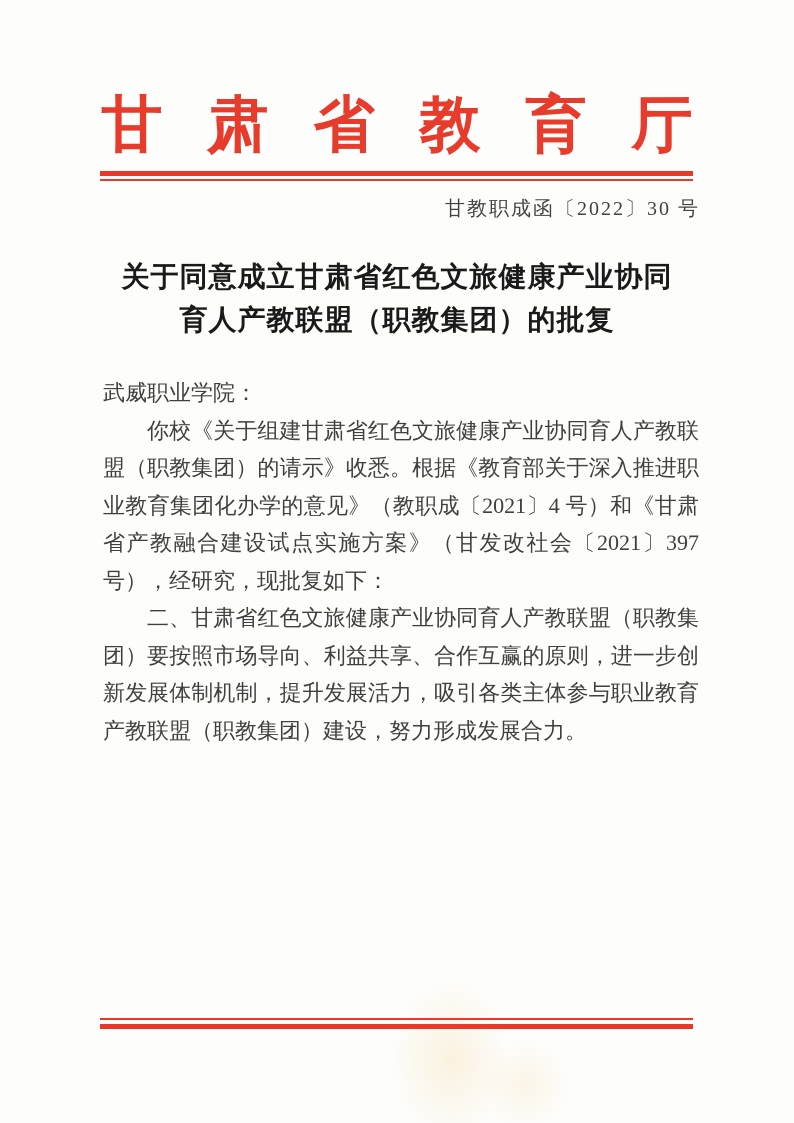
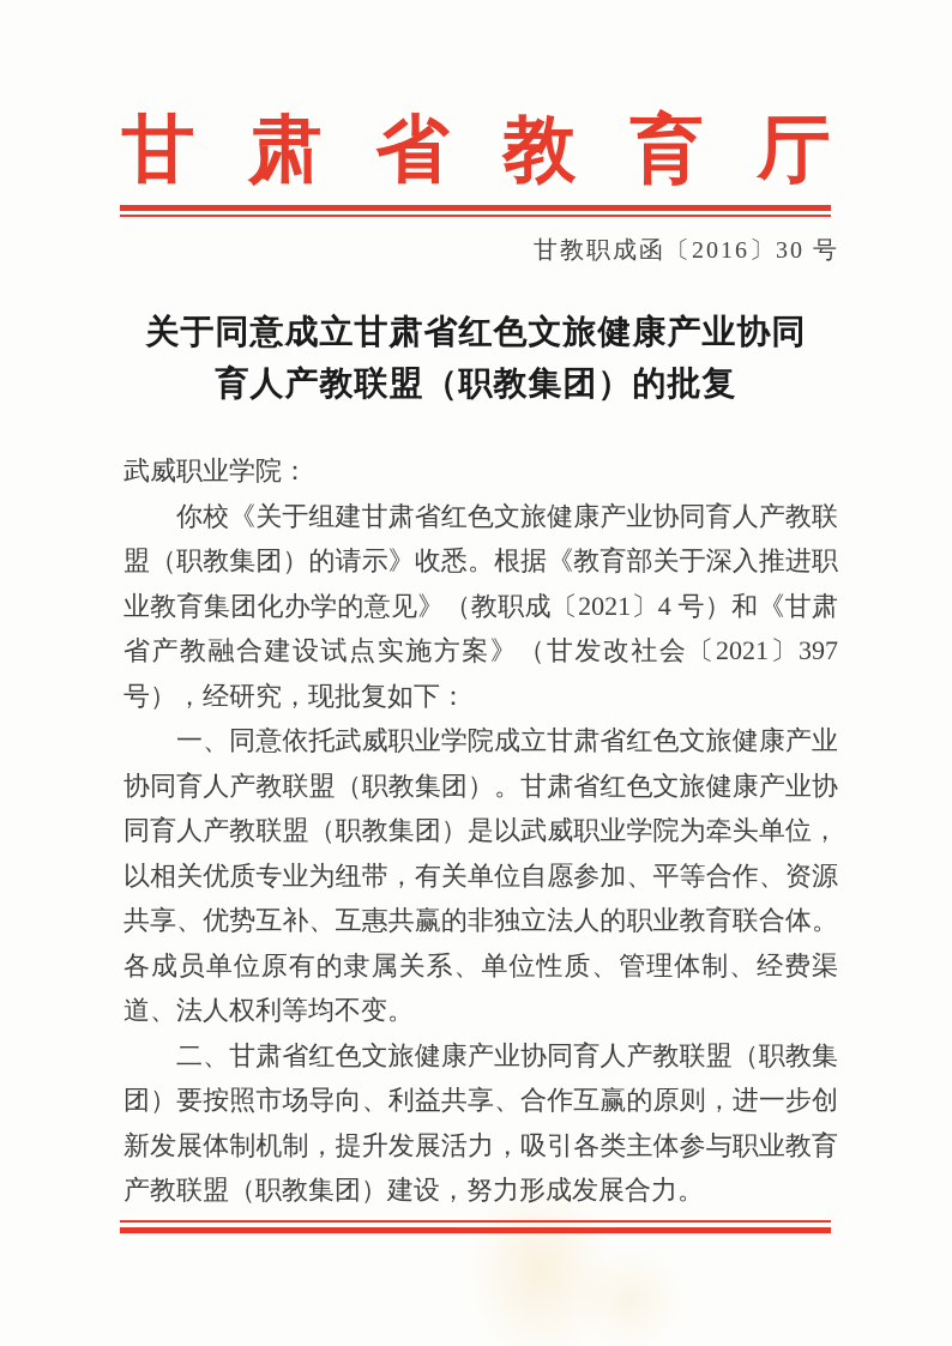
  甘肃省教育厅
- 甘教职成函〔2022〕30 号
+ 甘教职成函〔2016〕30 号
  关于同意成立甘肃省红色文旅健康产业协同
  育人产教联盟（职教集团）的批复
  武威职业学院：
  你校《关于组建甘肃省红色文旅健康产业协同育人产教联盟（职教集团）的请示》收悉。根据《教育部关于深入推进职业教育集团化办学的意见》（教职成〔2021〕4 号）和《甘肃省产教融合建设试点实施方案》（甘发改社会〔2021〕397 号），经研究，现批复如下：
+ 一、同意依托武威职业学院成立甘肃省红色文旅健康产业协同育人产教联盟（职教集团）。甘肃省红色文旅健康产业协同育人产教联盟（职教集团）是以武威职业学院为牵头单位，以相关优质专业为纽带，有关单位自愿参加、平等合作、资源共享、优势互补、互惠共赢的非独立法人的职业教育联合体。各成员单位原有的隶属关系、单位性质、管理体制、经费渠道、法人权利等均不变。
  二、甘肃省红色文旅健康产业协同育人产教联盟（职教集团）要按照市场导向、利益共享、合作互赢的原则，进一步创新发展体制机制，提升发展活力，吸引各类主体参与职业教育产教联盟（职教集团）建设，努力形成发展合力。
